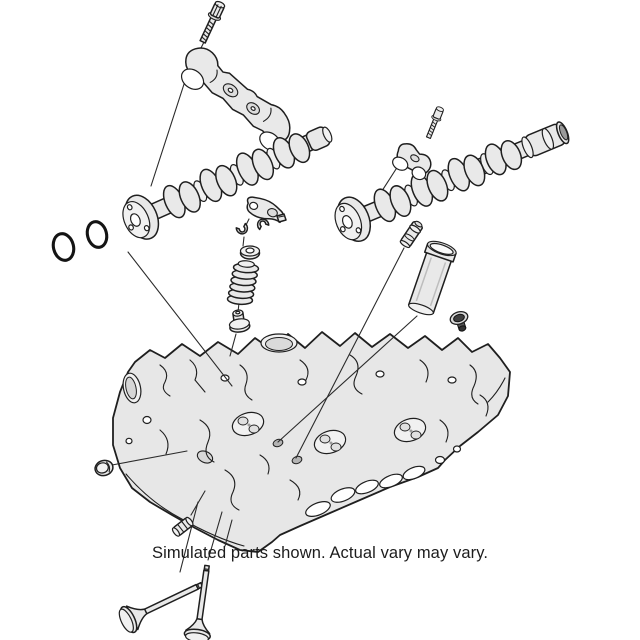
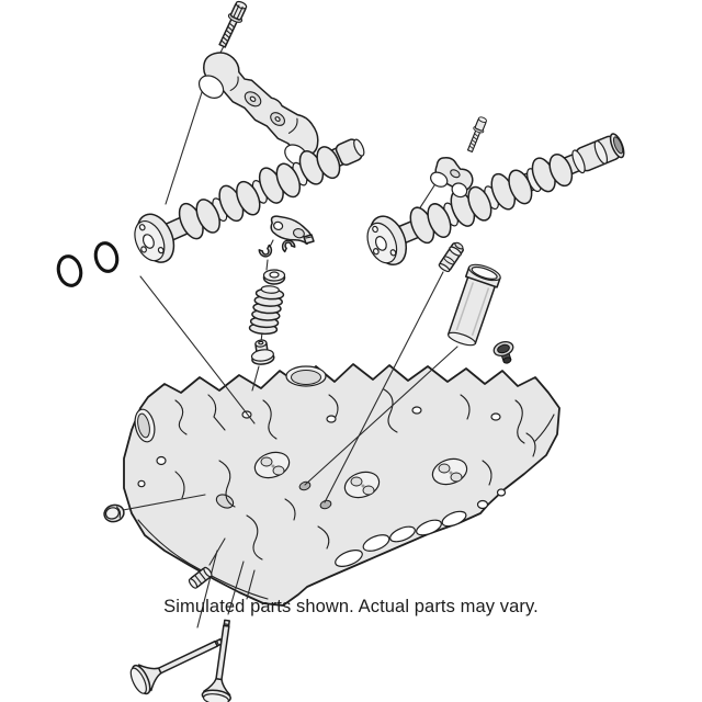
- Simulated parts shown. Actual vary may vary.
+ Simulated parts shown. Actual parts may vary.
